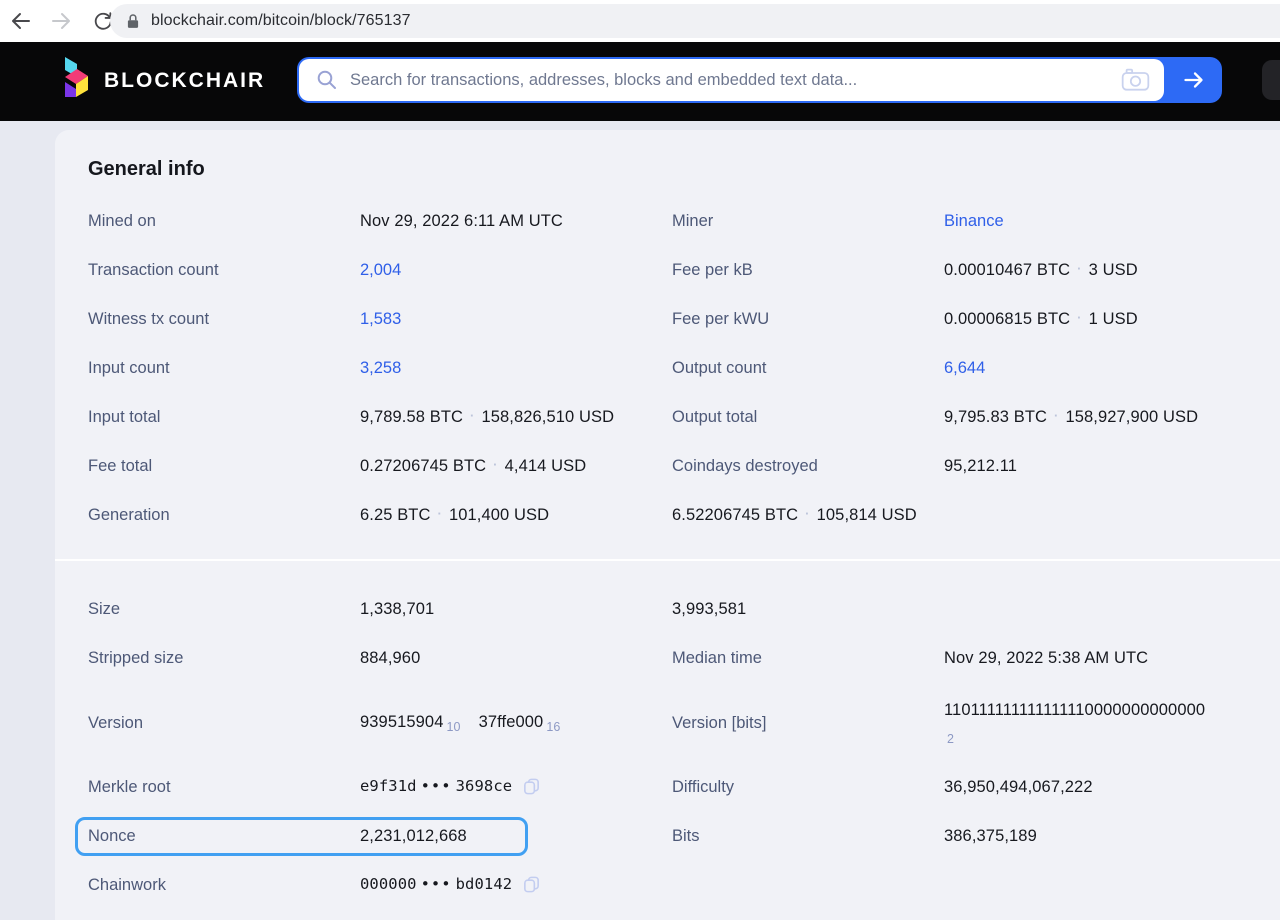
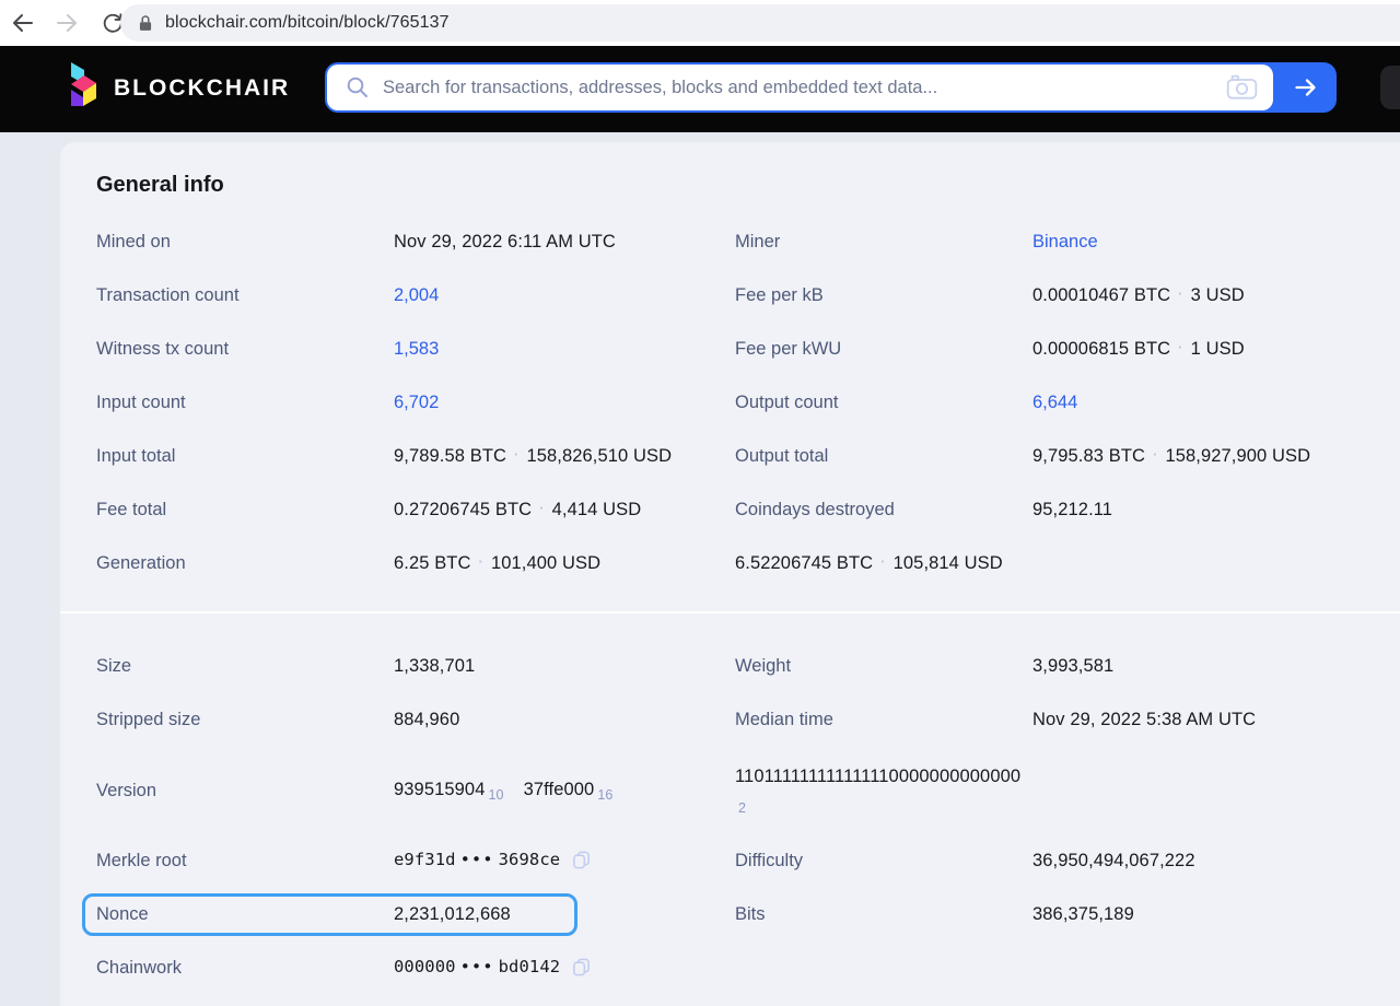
  blockchair.com/bitcoin/block/765137
  BLOCKCHAIR
  Search for transactions, addresses, blocks and embedded text data...
  General info
  Mined on
  Nov 29, 2022 6:11 AM UTC
  Miner
  Binance
  Transaction count
  2,004
  Fee per kB
  0.00010467 BTC · 3 USD
  Witness tx count
  1,583
  Fee per kWU
  0.00006815 BTC · 1 USD
  Input count
- 3,258
+ 6,702
  Output count
  6,644
  Input total
  9,789.58 BTC · 158,826,510 USD
  Output total
  9,795.83 BTC · 158,927,900 USD
  Fee total
  0.27206745 BTC · 4,414 USD
  Coindays destroyed
  95,212.11
  Generation
  6.25 BTC · 101,400 USD
  6.52206745 BTC · 105,814 USD
  Size
  1,338,701
+ Weight
  3,993,581
  Stripped size
  884,960
  Median time
  Nov 29, 2022 5:38 AM UTC
  Version
  939515904 10 37ffe000 16
- Version [bits]
  110111111111111110000000000000
  2
  Merkle root
  e9f31d ••• 3698ce
  Difficulty
  36,950,494,067,222
  Nonce
  2,231,012,668
  Bits
  386,375,189
  Chainwork
  000000 ••• bd0142
